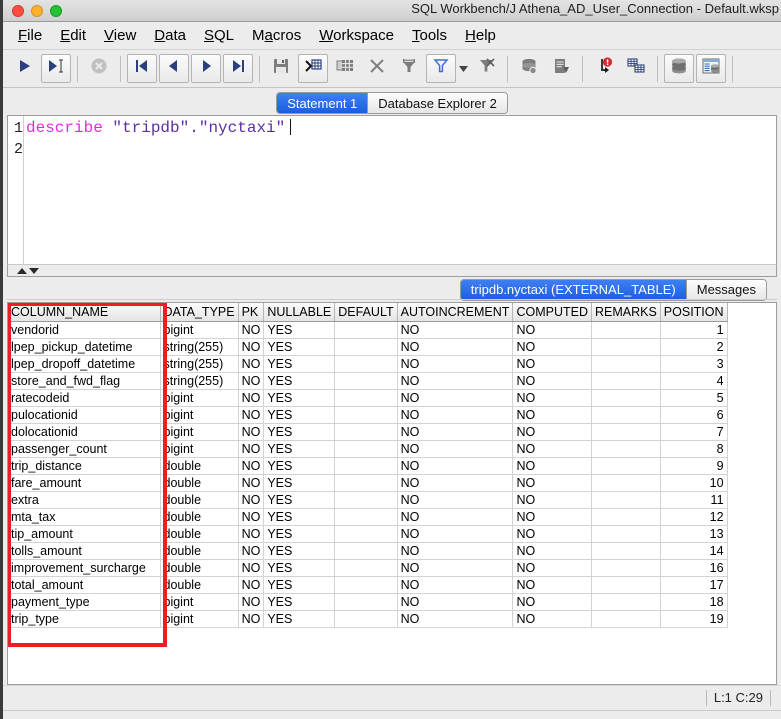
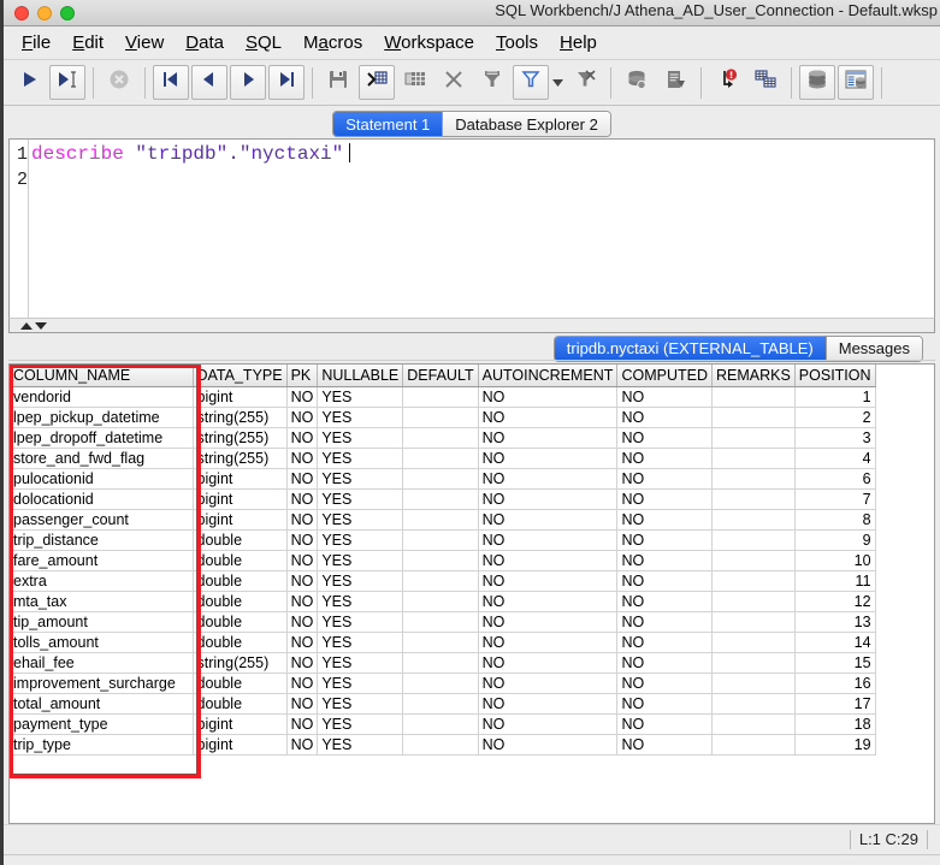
  SQL Workbench/J Athena_AD_User_Connection - Default.wksp
  File
  Edit
  View
  Data
  SQL
  Macros
  Workspace
  Tools
  Help
  Statement 1
  Database Explorer 2
  1
  2
  describe "tripdb"."nyctaxi"
  tripdb.nyctaxi (EXTERNAL_TABLE)
  Messages
  COLUMN_NAME	DATA_TYPE	PK	NULLABLE	DEFAULT	AUTOINCREMENT	COMPUTED	REMARKS	POSITION
  vendorid	bigint	NO	YES		NO	NO		1
  lpep_pickup_datetime	string(255)	NO	YES		NO	NO		2
  lpep_dropoff_datetime	string(255)	NO	YES		NO	NO		3
  store_and_fwd_flag	string(255)	NO	YES		NO	NO		4
- ratecodeid	bigint	NO	YES		NO	NO		5
  pulocationid	bigint	NO	YES		NO	NO		6
  dolocationid	bigint	NO	YES		NO	NO		7
  passenger_count	bigint	NO	YES		NO	NO		8
  trip_distance	double	NO	YES		NO	NO		9
  fare_amount	double	NO	YES		NO	NO		10
  extra	double	NO	YES		NO	NO		11
  mta_tax	double	NO	YES		NO	NO		12
  tip_amount	double	NO	YES		NO	NO		13
  tolls_amount	double	NO	YES		NO	NO		14
+ ehail_fee	string(255)	NO	YES		NO	NO		15
  improvement_surcharge	double	NO	YES		NO	NO		16
  total_amount	double	NO	YES		NO	NO		17
  payment_type	bigint	NO	YES		NO	NO		18
  trip_type	bigint	NO	YES		NO	NO		19
  L:1 C:29
